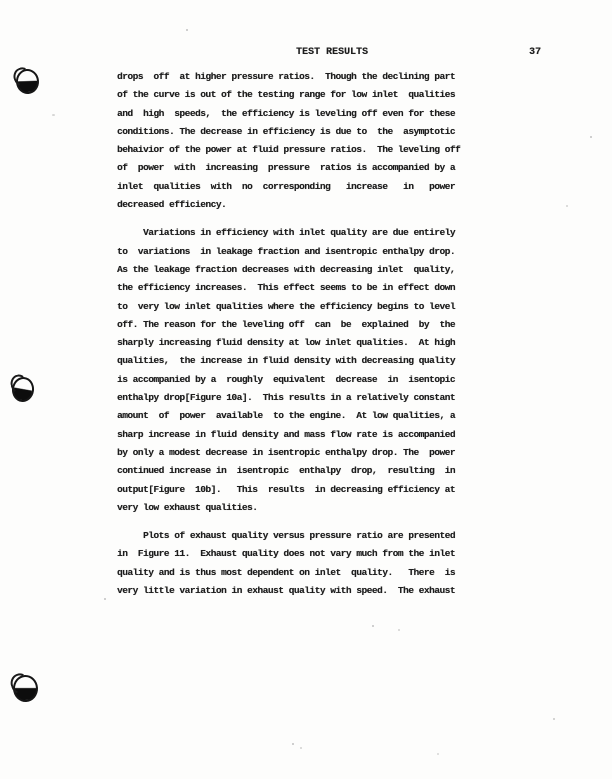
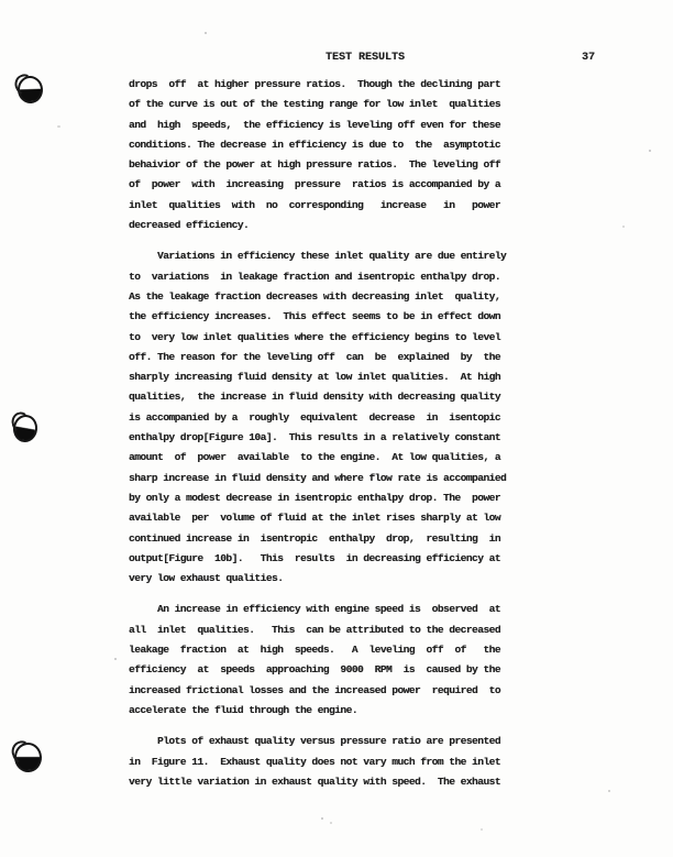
  TEST RESULTS
  37
  drops off at higher pressure ratios. Though the declining part
  of the curve is out of the testing range for low inlet qualities
  and high speeds, the efficiency is leveling off even for these
  conditions. The decrease in efficiency is due to the asymptotic
- behaivior of the power at fluid pressure ratios. The leveling off
+ behaivior of the power at high pressure ratios. The leveling off
  of power with increasing pressure ratios is accompanied by a
  inlet qualities with no corresponding increase in power
  decreased efficiency.
- Variations in efficiency with inlet quality are due entirely
+ Variations in efficiency these inlet quality are due entirely
  to variations in leakage fraction and isentropic enthalpy drop.
  As the leakage fraction decreases with decreasing inlet quality,
  the efficiency increases. This effect seems to be in effect down
  to very low inlet qualities where the efficiency begins to level
  off. The reason for the leveling off can be explained by the
  sharply increasing fluid density at low inlet qualities. At high
  qualities, the increase in fluid density with decreasing quality
  is accompanied by a roughly equivalent decrease in isentopic
  enthalpy drop[Figure 10a]. This results in a relatively constant
  amount of power available to the engine. At low qualities, a
- sharp increase in fluid density and mass flow rate is accompanied
+ sharp increase in fluid density and where flow rate is accompanied
  by only a modest decrease in isentropic enthalpy drop. The power
+ available per volume of fluid at the inlet rises sharply at low
  continued increase in isentropic enthalpy drop, resulting in
  output[Figure 10b]. This results in decreasing efficiency at
  very low exhaust qualities.
+ An increase in efficiency with engine speed is observed at
+ all inlet qualities. This can be attributed to the decreased
+ leakage fraction at high speeds. A leveling off of the
+ efficiency at speeds approaching 9000 RPM is caused by the
+ increased frictional losses and the increased power required to
+ accelerate the fluid through the engine.
  Plots of exhaust quality versus pressure ratio are presented
  in Figure 11. Exhaust quality does not vary much from the inlet
- quality and is thus most dependent on inlet quality. There is
  very little variation in exhaust quality with speed. The exhaust
